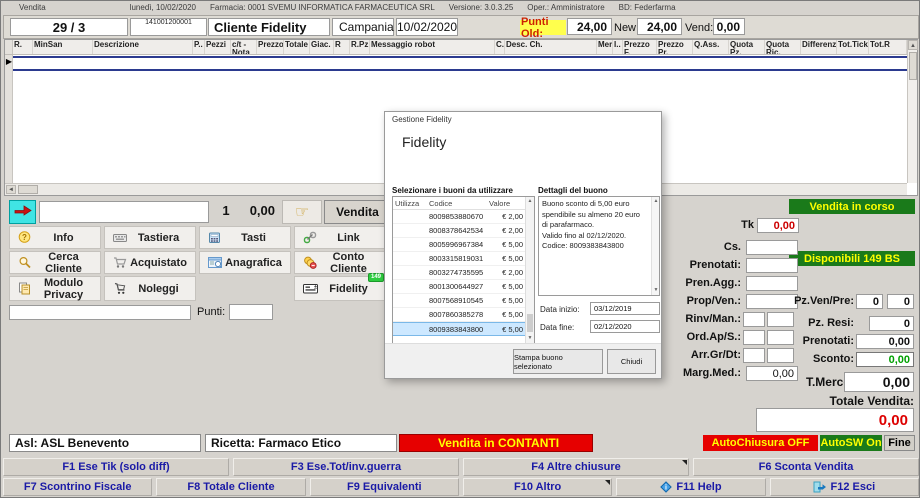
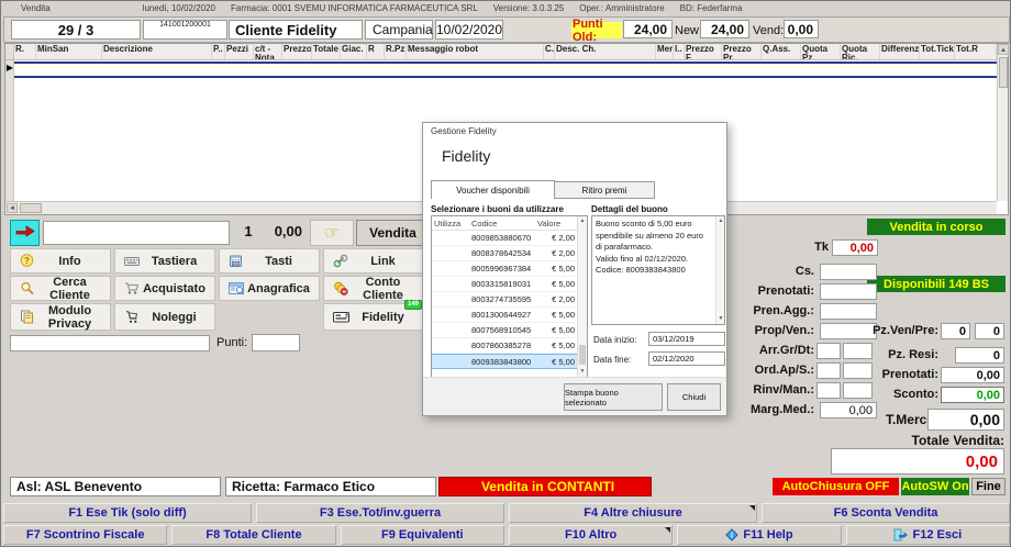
  Vendita
  lunedì, 10/02/2020
  Farmacia: 0001 SVEMU INFORMATICA FARMACEUTICA SRL
  Versione: 3.0.3.25
  Oper.: Amministratore
  BD: Federfarma
  29 / 3
  Cliente Fidelity
  Campania
  10/02/2020
  Punti Old:
  24,00
  New
  24,00
  Vend:
  0,00
  R.
  MinSan
  Descrizione
  P..
  Pezzi
  c/t - Nota
  Prezzo
  Totale
  Giac.
  R
  R.Pz
  Messaggio robot
  C.
  Desc. Ch.
  Mer.
  I..
  Prezzo F.
  Prezzo Pr.
  Q.Ass.
  Quota Pz.
  Quota Ric.
  Differenz
  Tot.Tick
  Tot.R
  ▶
  1
  0,00
  ☞
  Vendita
  ?
  Info
  Tastiera
  Tasti
  Link
  Cerca Cliente
  Acquistato
  Anagrafica
  Conto Cliente
  Modulo Privacy
  Noleggi
  Fidelity
  Punti:
  Vendita in corso
  Disponibili 149 BS
  Tk
  0,00
  Cs.
  Prenotati:
  Pren.Agg.:
  Prop/Ven.:
- Rinv/Man.:
+ Arr.Gr/Dt:
  Ord.Ap/S.:
- Arr.Gr/Dt:
+ Rinv/Man.:
  Marg.Med.:
  0,00
  Pz.Ven/Pre:
  0
  0
  Pz. Resi:
  0
  Prenotati:
  0,00
  Sconto:
  0,00
  T.Merc
  0,00
  Totale Vendita:
  0,00
  Asl: ASL Benevento
  Ricetta: Farmaco Etico
  Vendita in CONTANTI
  AutoChiusura OFF
  AutoSW On
  Fine
  F1 Ese Tik (solo diff)
  F3 Ese.Tot/inv.guerra
  F4 Altre chiusure
  F6 Sconta Vendita
  F7 Scontrino Fiscale
  F8 Totale Cliente
  F9 Equivalenti
  F10 Altro
  F11 Help
  F12 Esci
  Gestione Fidelity
  Fidelity
+ Voucher disponibili
+ Ritiro premi
  Selezionare i buoni da utilizzare
  Dettagli del buono
  Utilizza
  Codice
  Valore
  8009853880670
  € 2,00
  8008378642534
  € 2,00
  8005996967384
  € 5,00
  8003315819031
  € 5,00
  8003274735595
  € 2,00
  8001300644927
  € 5,00
  8007568910545
  € 5,00
  8007860385278
  € 5,00
  8009383843800
  € 5,00
  Buono sconto di 5,00 euro
  spendibile su almeno 20 euro
  di parafarmaco.
  Valido fino al 02/12/2020.
  Codice: 8009383843800
  Data inizio:
  03/12/2019
  Data fine:
  02/12/2020
  Stampa buono selezionato
  Chiudi
